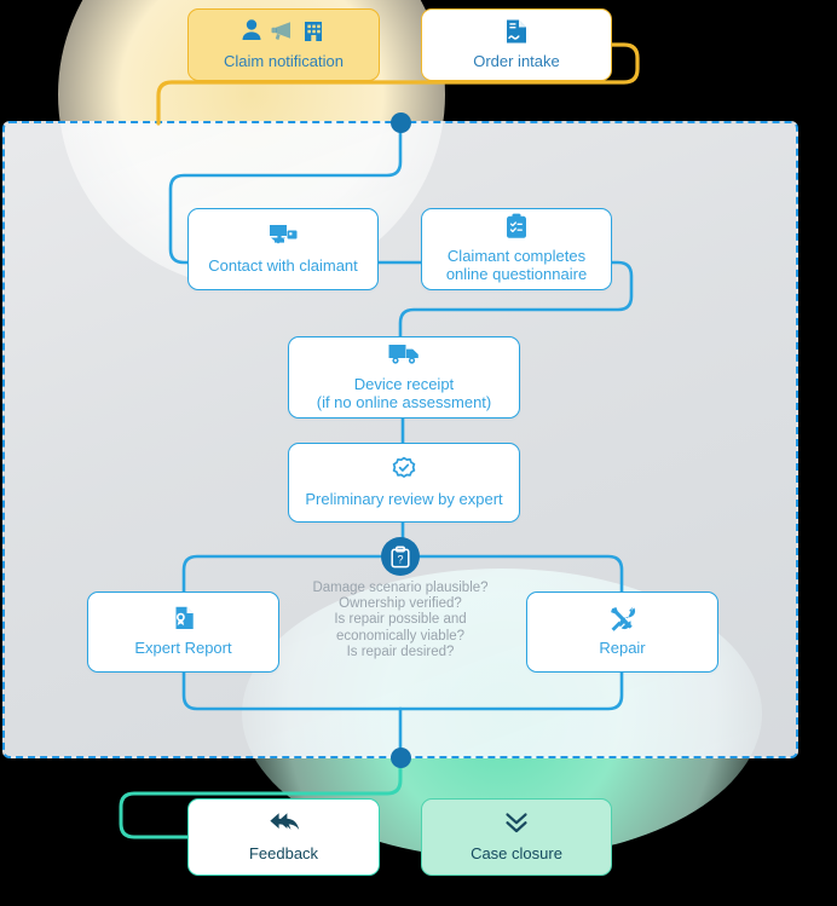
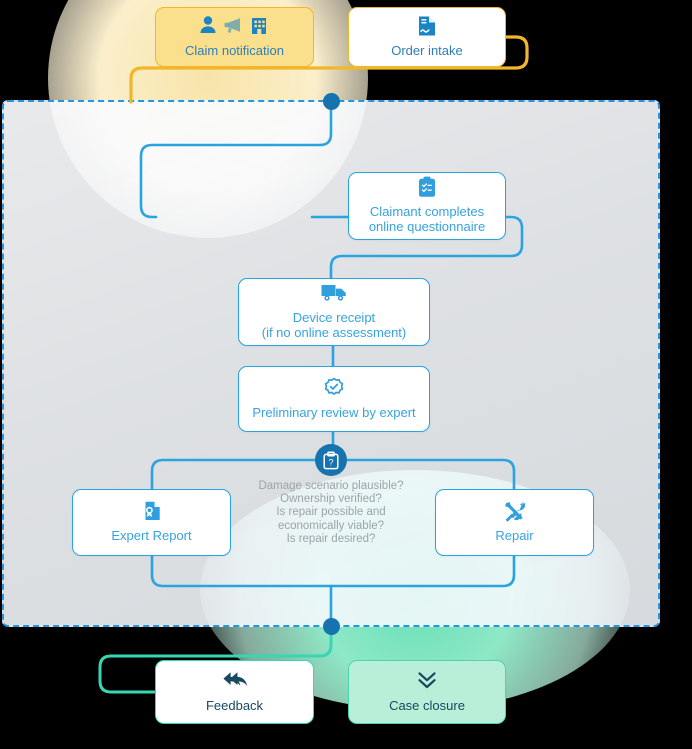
  Claim notification
  Order intake
- Contact with claimant
  Claimant completes
  online questionnaire
  Device receipt
  (if no online assessment)
  Preliminary review by expert
  Expert Report
  Repair
  ?
  Damage scenario plausible?
  Ownership verified?
  Is repair possible and
  economically viable?
  Is repair desired?
  Feedback
  Case closure
